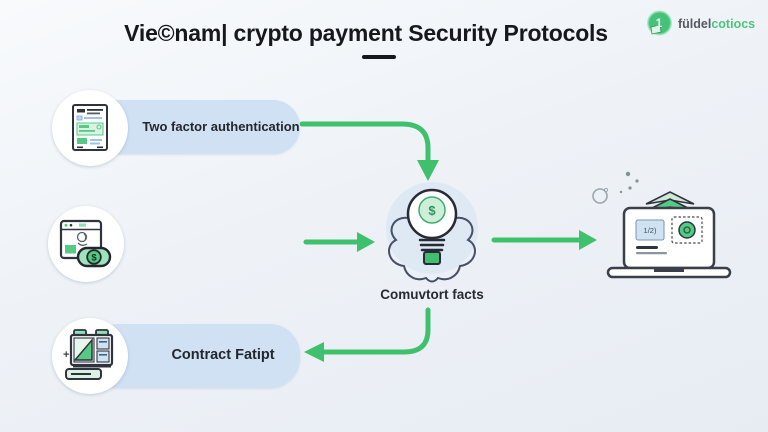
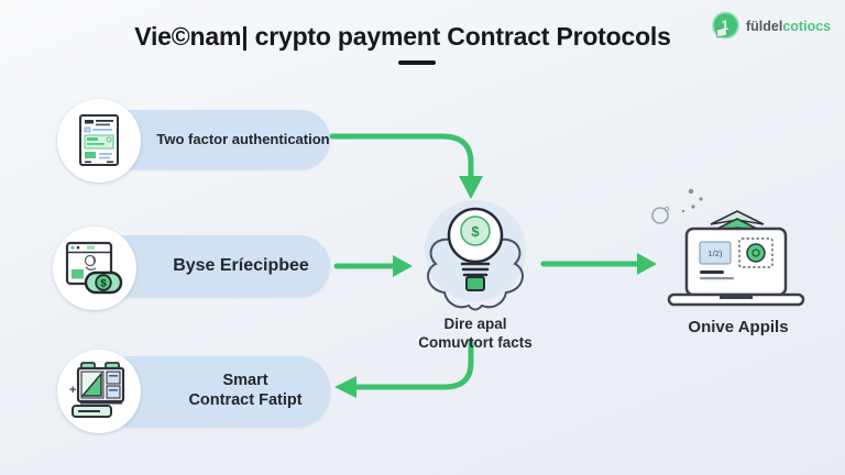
- Vie©nam| crypto payment Security Protocols
+ Vie©nam| crypto payment Contract Protocols
  1
  füldelcotiocs
  Two factor authentication
+ Byse Eríecipbee
  $
+ Smart
  Contract Fatipt
  +
  $
+ Dire apal
  Comuvtort facts
  1/2)
+ Onive Appils
